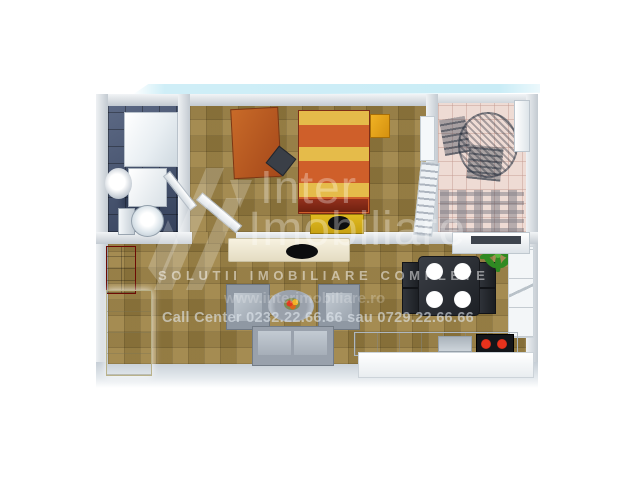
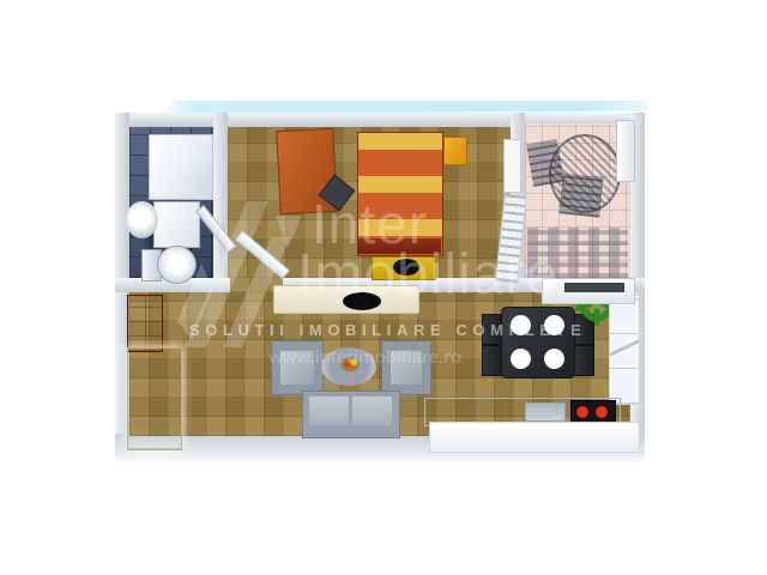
  Inter
  Imobiliare
  SOLUTII IMOBILIARE COMPLETE
  www.interimobiliare.ro
- Call Center 0232.22.66.66 sau 0729.22.66.66
